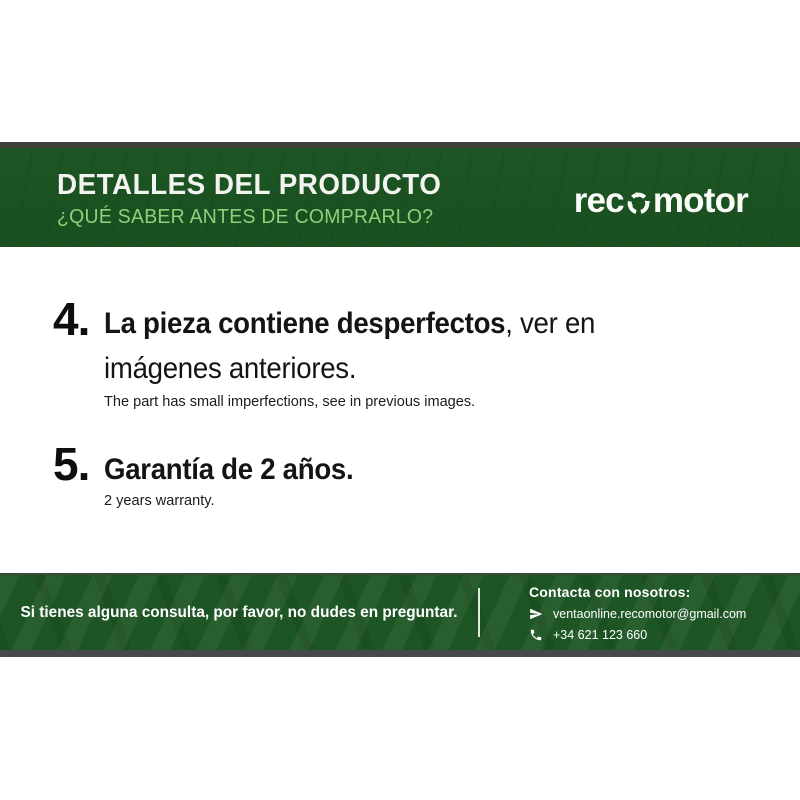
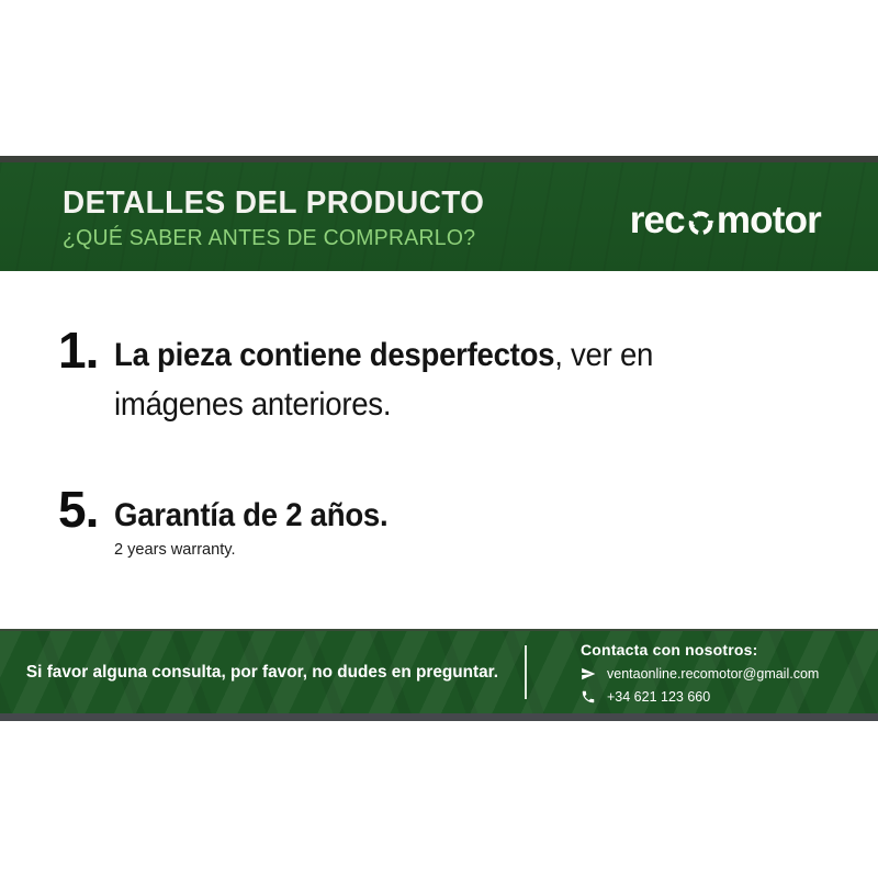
  DETALLES DEL PRODUCTO
  ¿QUÉ SABER ANTES DE COMPRARLO?
  rec
  motor
- 4.
+ 1.
  La pieza contiene desperfectos, ver en
  imágenes anteriores.
- The part has small imperfections, see in previous images.
  5.
  Garantía de 2 años.
  2 years warranty.
- Si tienes alguna consulta, por favor, no dudes en preguntar.
+ Si favor alguna consulta, por favor, no dudes en preguntar.
  Contacta con nosotros:
  ventaonline.recomotor@gmail.com
  +34 621 123 660
